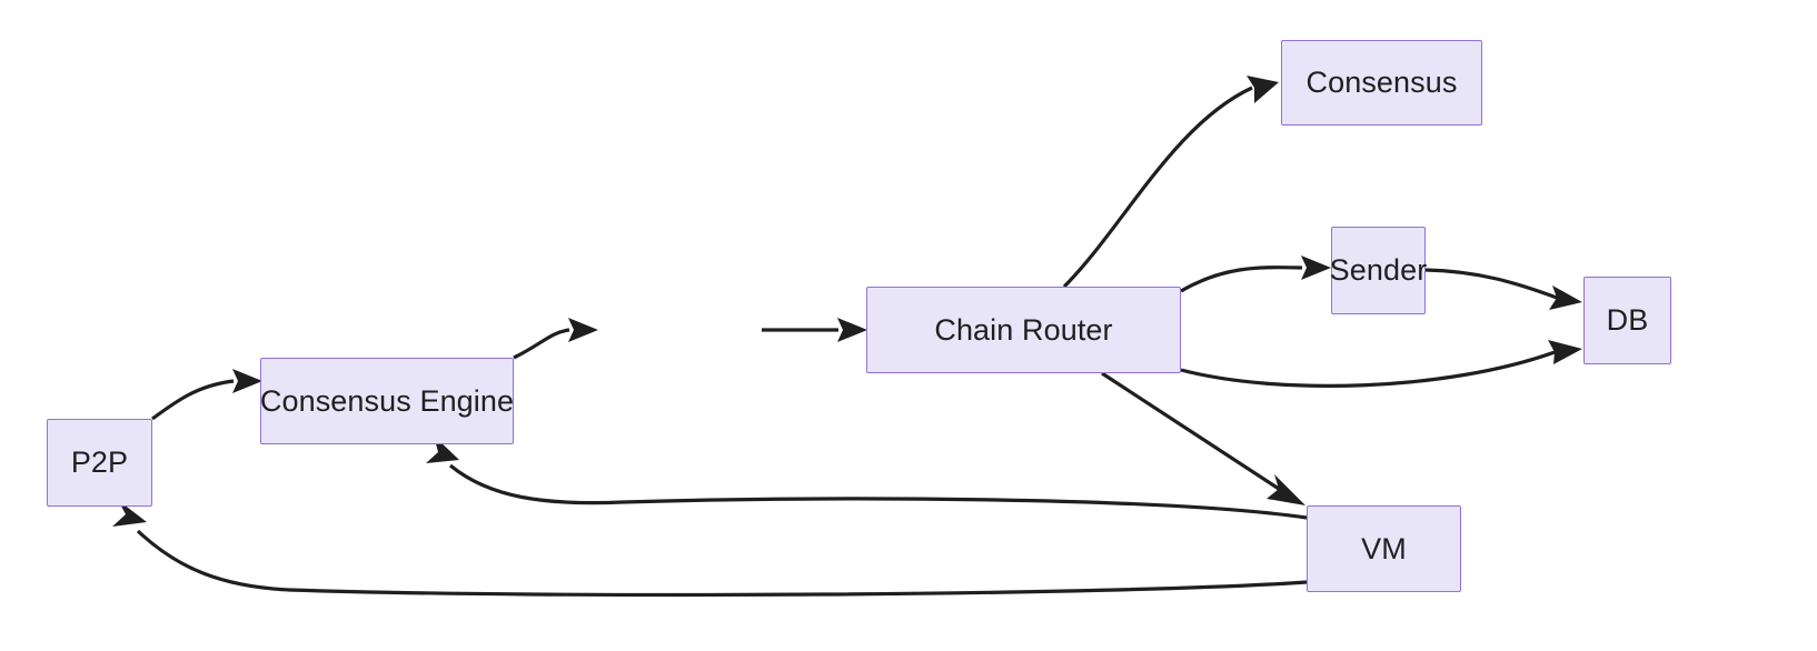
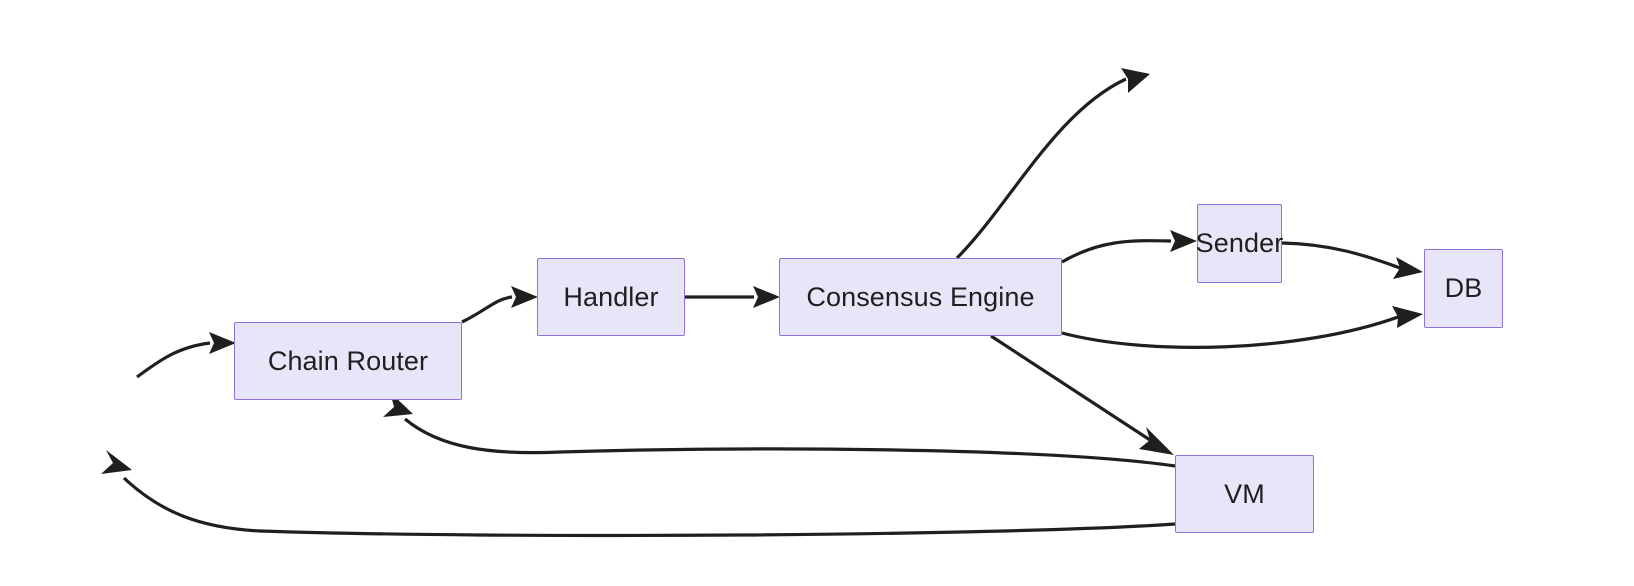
- P2P
- Consensus Engine
+ Chain Router
+ Handler
- Chain Router
+ Consensus Engine
- Consensus
  Sender
  DB
  VM
